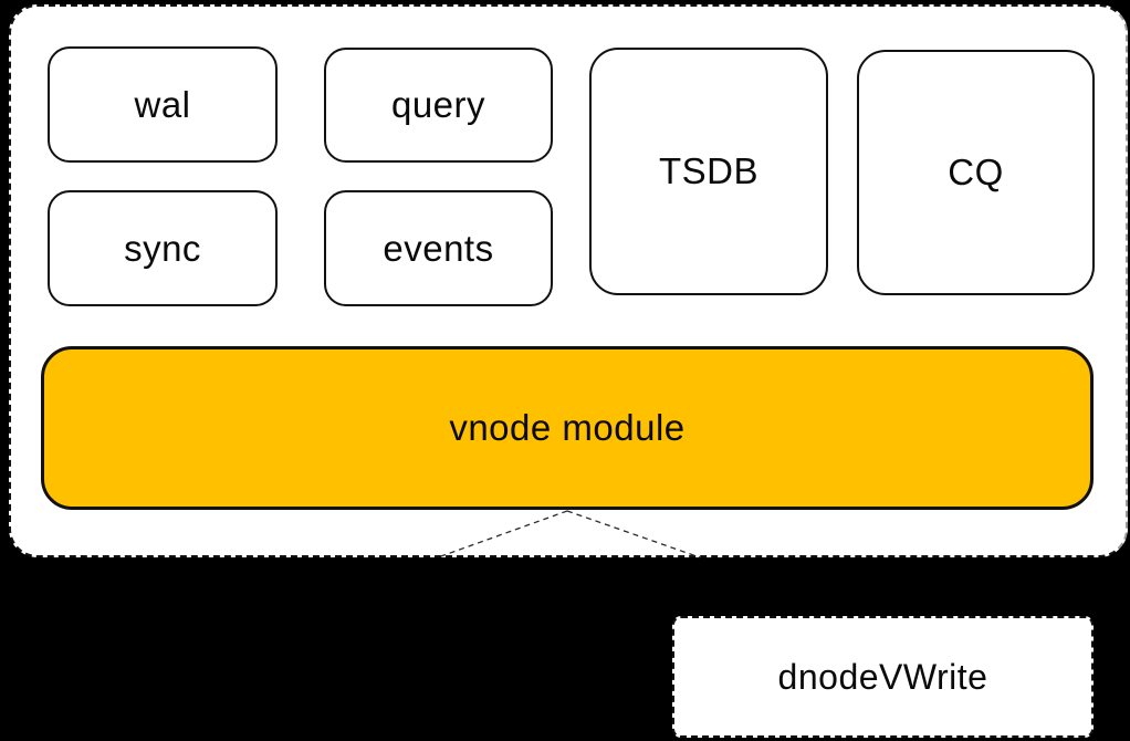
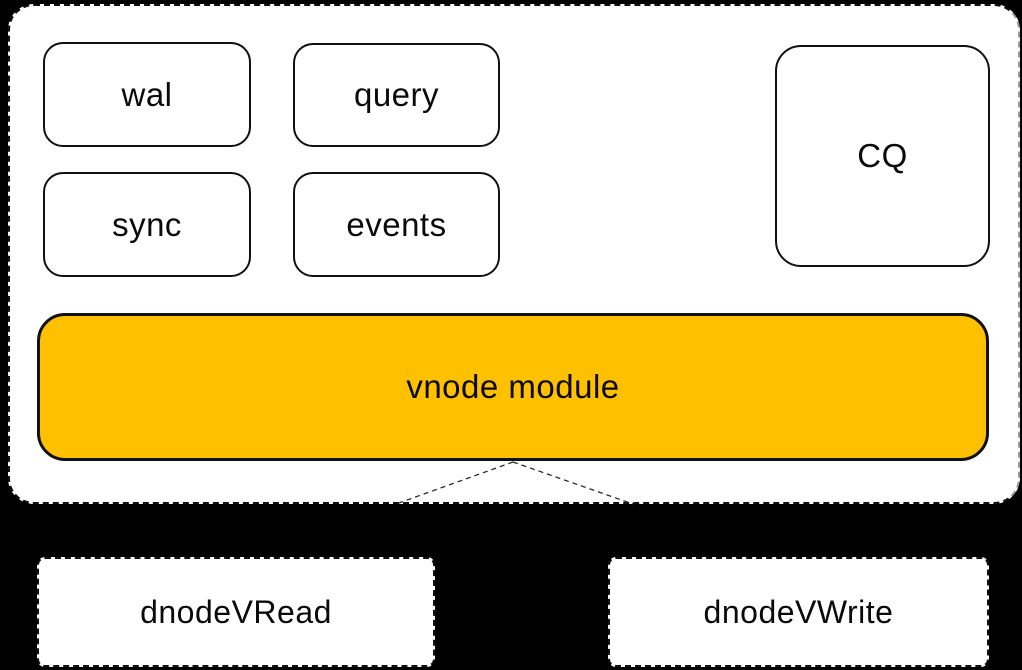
  wal
  query
  sync
  events
- TSDB
  CQ
  vnode module
+ dnodeVRead
  dnodeVWrite
